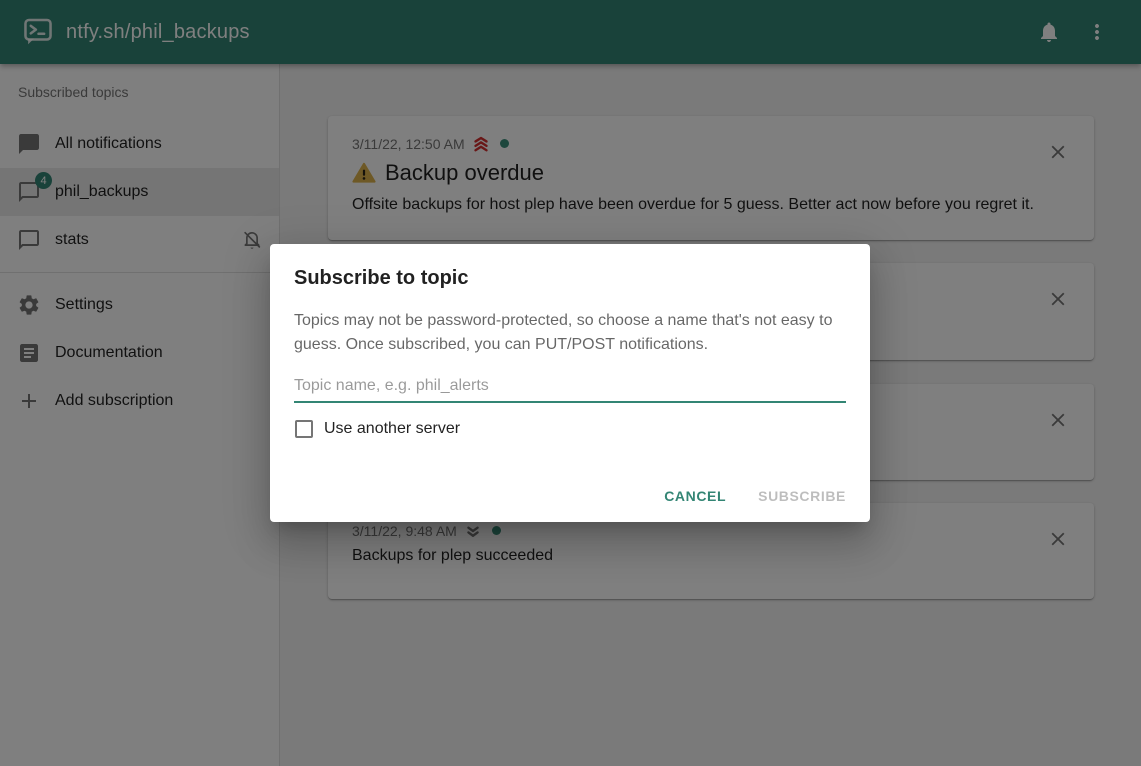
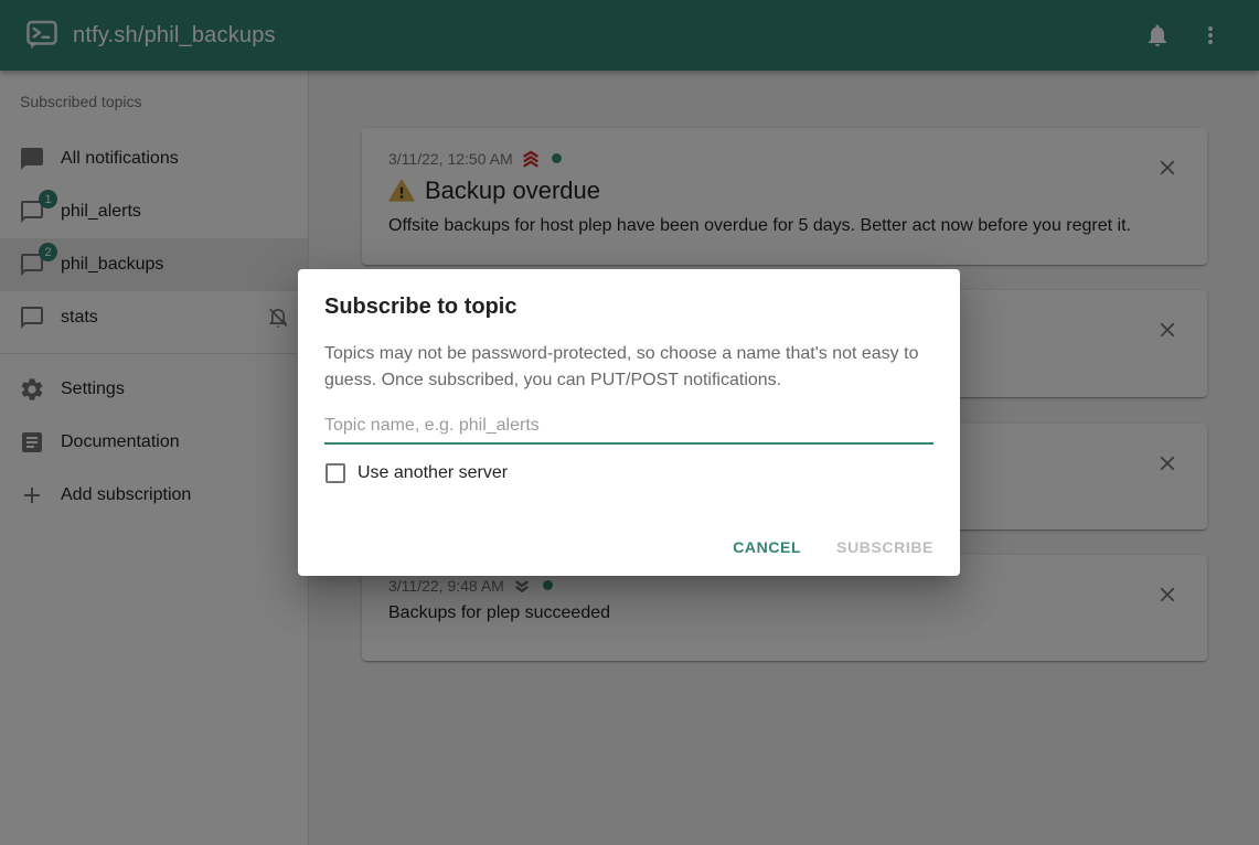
  ntfy.sh/phil_backups
  Subscribed topics
  All notifications
+ 1
+ phil_alerts
- 4
+ 2
  phil_backups
  stats
  Settings
  Documentation
  Add subscription
  3/11/22, 12:50 AM
  Backup overdue
- Offsite backups for host plep have been overdue for 5 guess. Better act now before you regret it.
+ Offsite backups for host plep have been overdue for 5 days. Better act now before you regret it.
  3/11/22, 9:48 AM
  Backups for plep succeeded
  Subscribe to topic
  Topics may not be password-protected, so choose a name that's not easy to guess. Once subscribed, you can PUT/POST notifications.
  Topic name, e.g. phil_alerts
  Use another server
  CANCEL
  SUBSCRIBE
